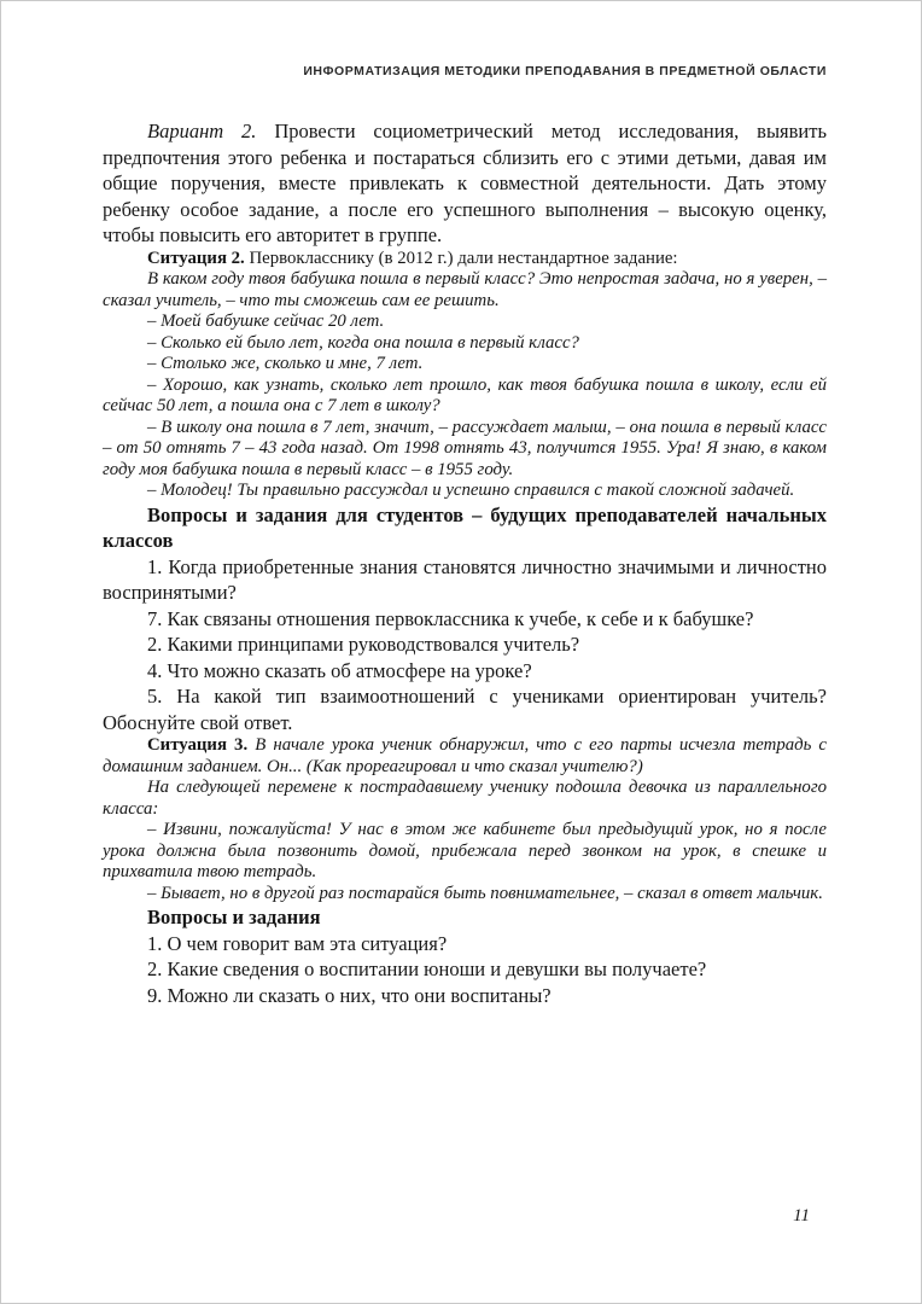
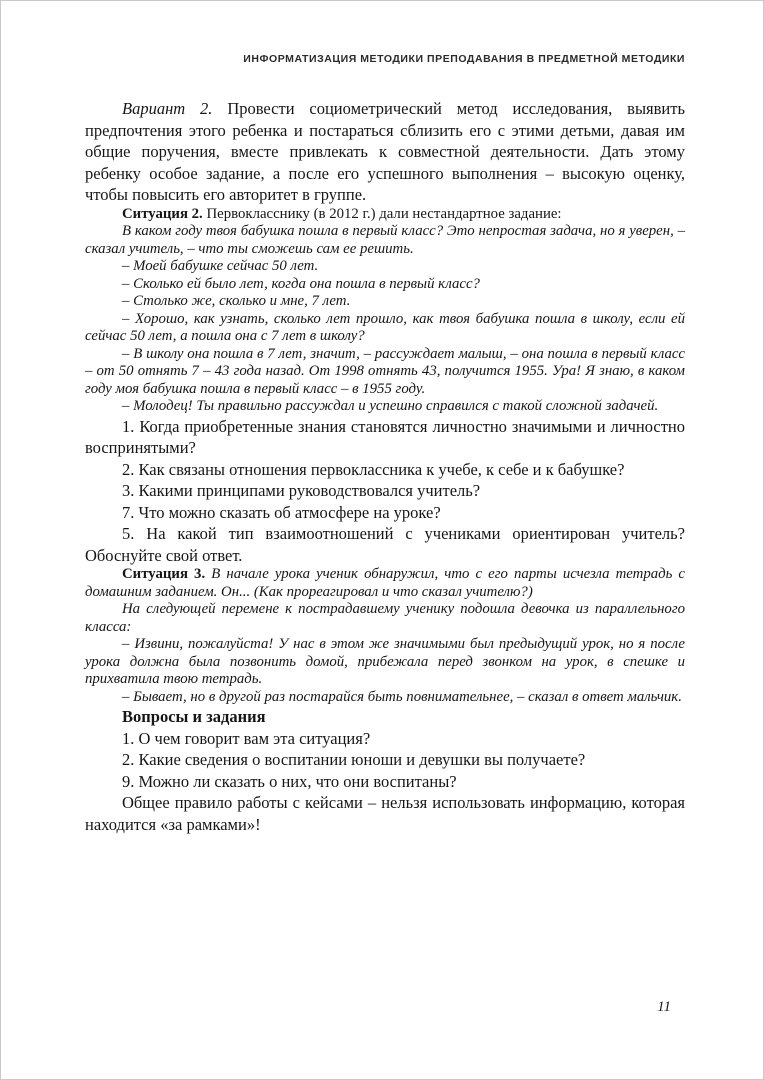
- ИНФОРМАТИЗАЦИЯ МЕТОДИКИ ПРЕПОДАВАНИЯ В ПРЕДМЕТНОЙ ОБЛАСТИ
+ ИНФОРМАТИЗАЦИЯ МЕТОДИКИ ПРЕПОДАВАНИЯ В ПРЕДМЕТНОЙ МЕТОДИКИ
  Вариант 2. Провести социометрический метод исследования, выявить предпочтения этого ребенка и постараться сблизить его с этими детьми, давая им общие поручения, вместе привлекать к совместной деятельности. Дать этому ребенку особое задание, а после его успешного выполнения – высокую оценку, чтобы повысить его авторитет в группе.
  Ситуация 2. Первокласснику (в 2012 г.) дали нестандартное задание:
  В каком году твоя бабушка пошла в первый класс? Это непростая задача, но я уверен, – сказал учитель, – что ты сможешь сам ее решить.
- – Моей бабушке сейчас 20 лет.
+ – Моей бабушке сейчас 50 лет.
  – Сколько ей было лет, когда она пошла в первый класс?
  – Столько же, сколько и мне, 7 лет.
  – Хорошо, как узнать, сколько лет прошло, как твоя бабушка пошла в школу, если ей сейчас 50 лет, а пошла она с 7 лет в школу?
  – В школу она пошла в 7 лет, значит, – рассуждает малыш, – она пошла в первый класс – от 50 отнять 7 – 43 года назад. От 1998 отнять 43, получится 1955. Ура! Я знаю, в каком году моя бабушка пошла в первый класс – в 1955 году.
  – Молодец! Ты правильно рассуждал и успешно справился с такой сложной задачей.
- Вопросы и задания для студентов – будущих преподавателей начальных классов
  1. Когда приобретенные знания становятся личностно значимыми и личностно воспринятыми?
- 7. Как связаны отношения первоклассника к учебе, к себе и к бабушке?
+ 2. Как связаны отношения первоклассника к учебе, к себе и к бабушке?
- 2. Какими принципами руководствовался учитель?
+ 3. Какими принципами руководствовался учитель?
- 4. Что можно сказать об атмосфере на уроке?
+ 7. Что можно сказать об атмосфере на уроке?
  5. На какой тип взаимоотношений с учениками ориентирован учитель? Обоснуйте свой ответ.
  Ситуация 3. В начале урока ученик обнаружил, что с его парты исчезла тетрадь с домашним заданием. Он... (Как прореагировал и что сказал учителю?)
  На следующей перемене к пострадавшему ученику подошла девочка из параллельного класса:
- – Извини, пожалуйста! У нас в этом же кабинете был предыдущий урок, но я после урока должна была позвонить домой, прибежала перед звонком на урок, в спешке и прихватила твою тетрадь.
+ – Извини, пожалуйста! У нас в этом же значимыми был предыдущий урок, но я после урока должна была позвонить домой, прибежала перед звонком на урок, в спешке и прихватила твою тетрадь.
  – Бывает, но в другой раз постарайся быть повнимательнее, – сказал в ответ мальчик.
  Вопросы и задания
  1. О чем говорит вам эта ситуация?
  2. Какие сведения о воспитании юноши и девушки вы получаете?
  9. Можно ли сказать о них, что они воспитаны?
+ Общее правило работы с кейсами – нельзя использовать информацию, которая находится «за рамками»!
  11
